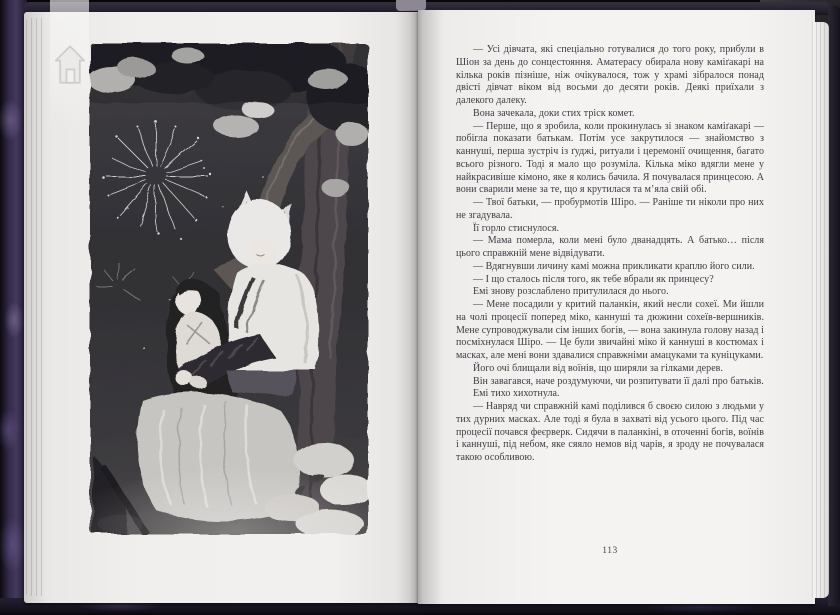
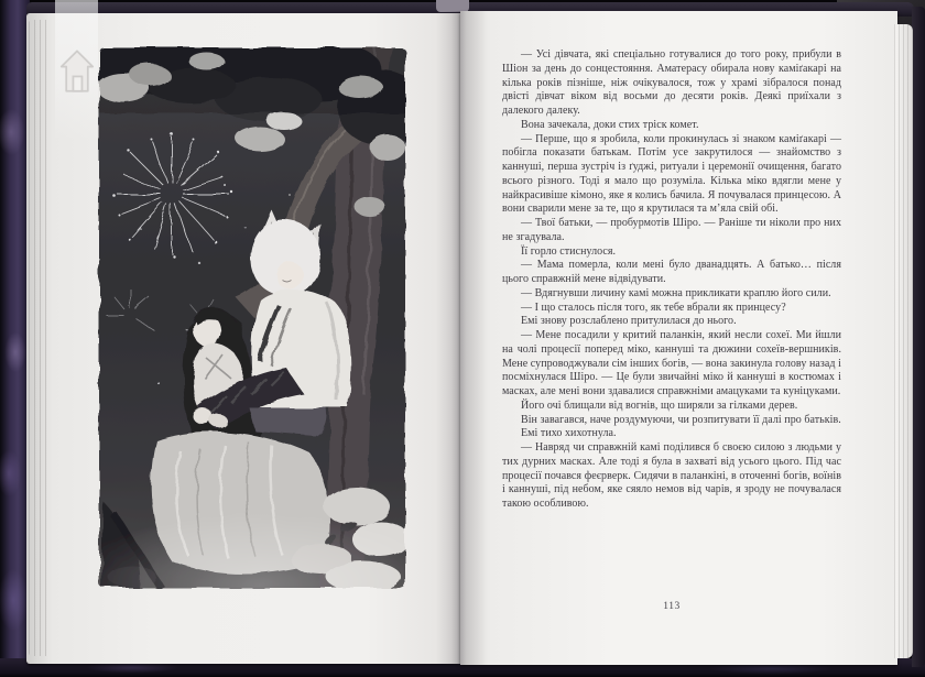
  — Усі дівчата, які спеціально готувалися до того року, прибули в Шіон за день до сонцестояння. Аматерасу обирала нову каміґакарі на кілька років пізніше, ніж очікувалося, тож у храмі зібралося понад двісті дівчат віком від восьми до десяти років. Деякі приїхали з далекого далеку.
  Вона зачекала, доки стих тріск комет.
  — Перше, що я зробила, коли прокинулась зі знаком каміґакарі — побігла показати батькам. Потім усе закрутилося — знайомство з каннуші, перша зустріч із ґуджі, ритуали і церемонії очищення, багато всього різного. Тоді я мало що розуміла. Кілька міко вдягли мене у найкрасивіше кімоно, яке я колись бачила. Я почувалася принцесою. А вони сварили мене за те, що я крутилася та м’яла свій обі.
  — Твої батьки, — пробурмотів Шіро. — Раніше ти ніколи про них не згадувала.
  Її горло стиснулося.
  — Мама померла, коли мені було дванадцять. А батько… після цього справжній мене відвідувати.
  — Вдягнувши личину камі можна прикликати краплю його сили.
  — І що сталось після того, як тебе вбрали як принцесу?
  Емі знову розслаблено притулилася до нього.
  — Мене посадили у критий паланкін, який несли сохеї. Ми йшли на чолі процесії поперед міко, каннуші та дюжини сохеїв-вершників. Мене супроводжували сім інших богів, — вона закинула голову назад і посміхнулася Шіро. — Це були звичайні міко й каннуші в костюмах і масках, але мені вони здавалися справжніми амацуками та куніцуками.
- Його очі блищали від воїнів, що ширяли за гілками дерев.
+ Його очі блищали від вогнів, що ширяли за гілками дерев.
  Він завагався, наче роздумуючи, чи розпитувати її далі про батьків.
  Емі тихо хихотнула.
  — Навряд чи справжній камі поділився б своєю силою з людьми у тих дурних масках. Але тоді я була в захваті від усього цього. Під час процесії почався феєрверк. Сидячи в паланкіні, в оточенні богів, воїнів і каннуші, під небом, яке сяяло немов від чарів, я зроду не почувалася такою особливою.
  113
